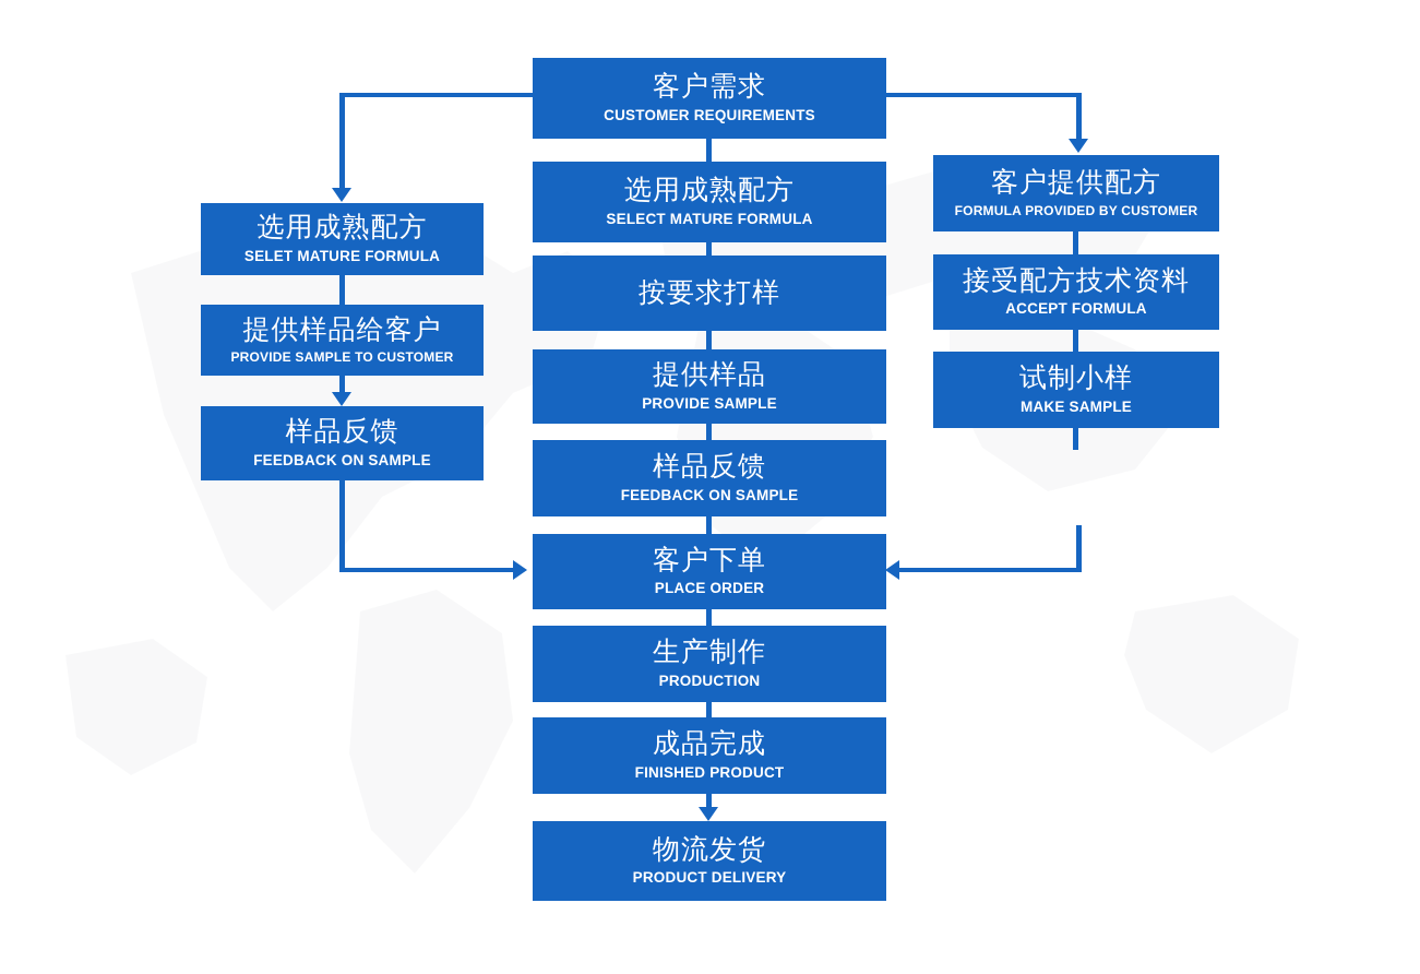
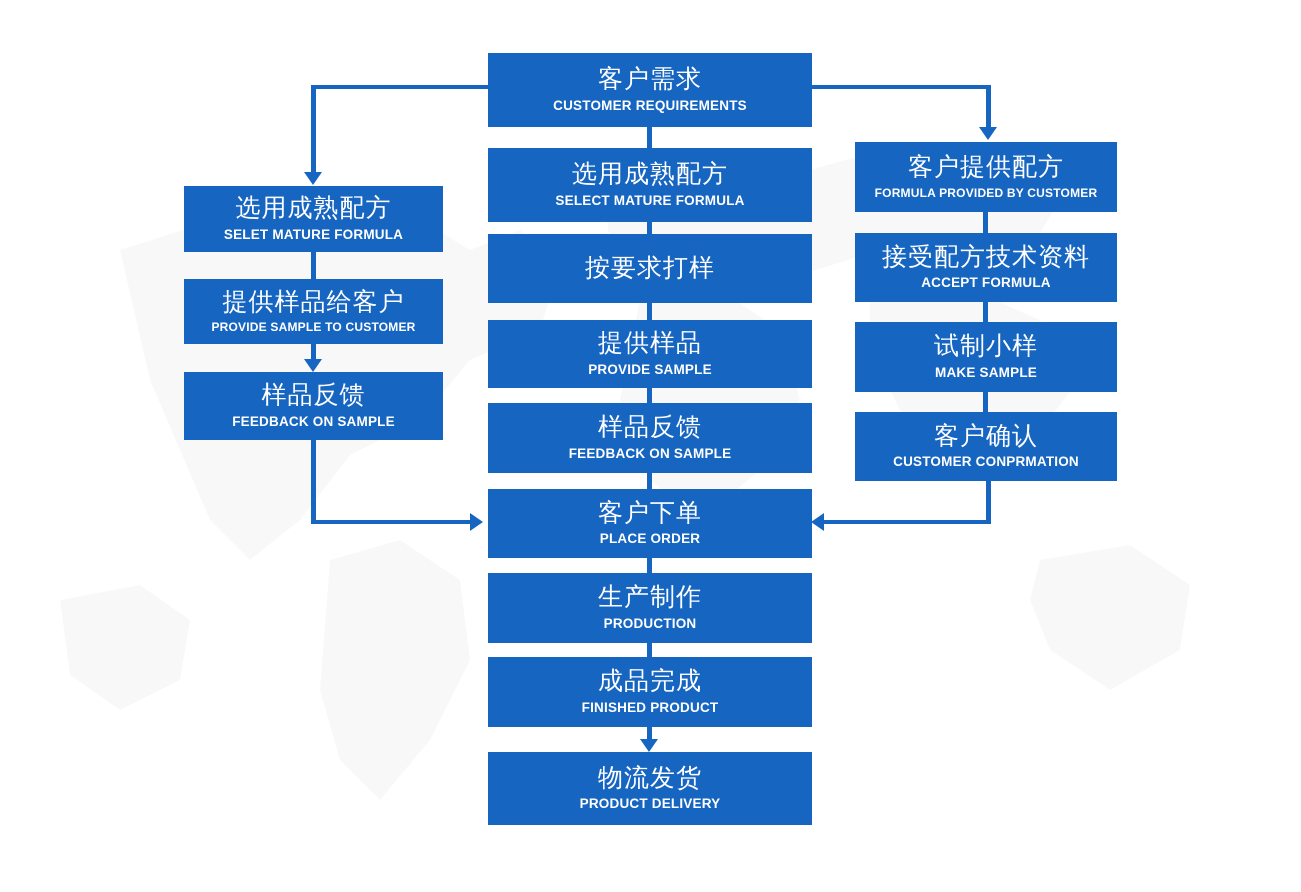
  客户需求
  CUSTOMER REQUIREMENTS
  选用成熟配方
  SELECT MATURE FORMULA
  按要求打样
  提供样品
  PROVIDE SAMPLE
  样品反馈
  FEEDBACK ON SAMPLE
  客户下单
  PLACE ORDER
  生产制作
  PRODUCTION
  成品完成
  FINISHED PRODUCT
  物流发货
  PRODUCT DELIVERY
  选用成熟配方
  SELET MATURE FORMULA
  提供样品给客户
  PROVIDE SAMPLE TO CUSTOMER
  样品反馈
  FEEDBACK ON SAMPLE
  客户提供配方
  FORMULA PROVIDED BY CUSTOMER
  接受配方技术资料
  ACCEPT FORMULA
  试制小样
  MAKE SAMPLE
+ 客户确认
+ CUSTOMER CONPRMATION
